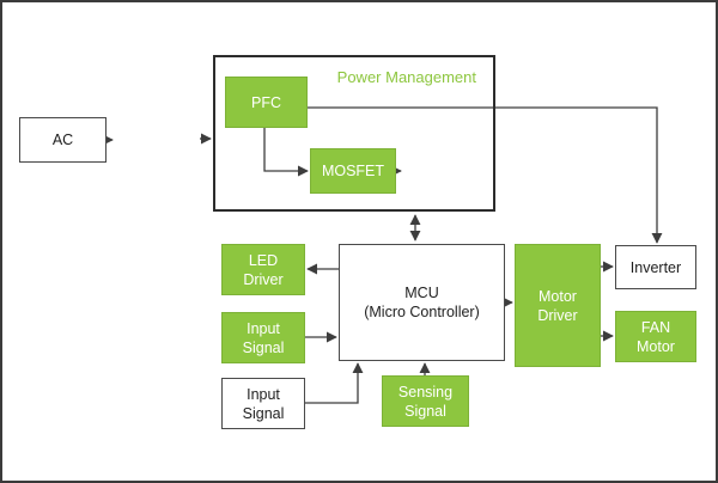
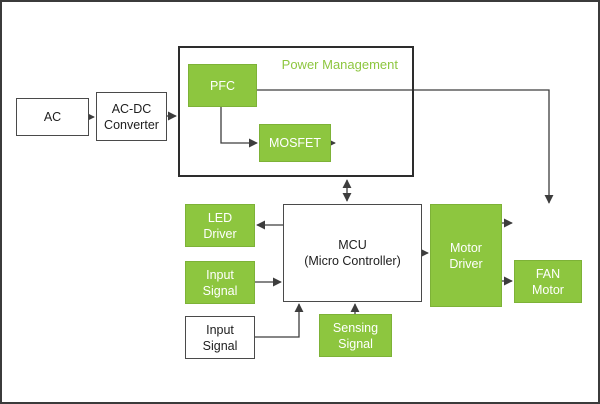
  Power Management
  AC
+ AC-DC
+ Converter
  PFC
  MOSFET
  LED
  Driver
  Input
  Signal
  Input
  Signal
  MCU
  (Micro Controller)
  Sensing
  Signal
  Motor
  Driver
- Inverter
  FAN
  Motor
